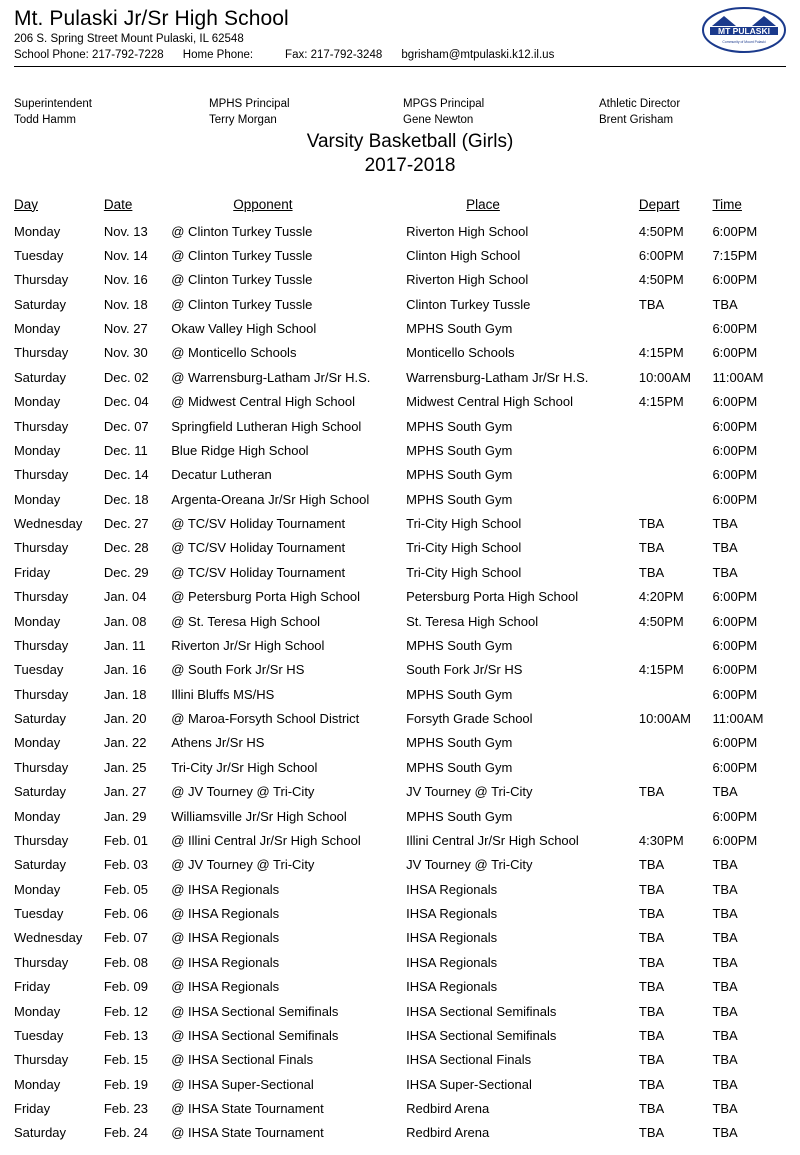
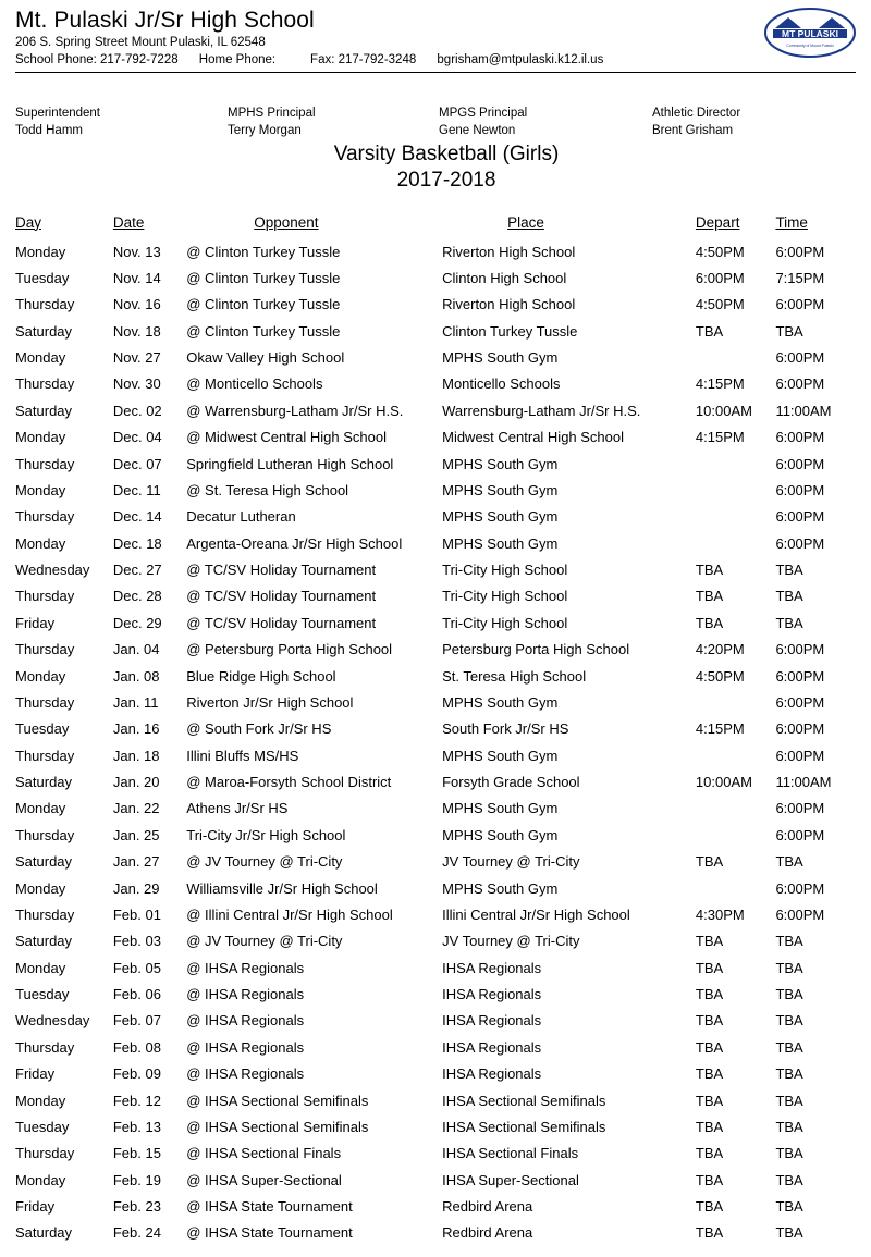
  Mt. Pulaski Jr/Sr High School
  206 S. Spring Street Mount Pulaski, IL 62548
  School Phone: 217-792-7228 Home Phone: Fax: 217-792-3248 bgrisham@mtpulaski.k12.il.us
  MT PULASKI
  Superintendent
  Todd Hamm
  MPHS Principal
  Terry Morgan
  MPGS Principal
  Gene Newton
  Athletic Director
  Brent Grisham
  Varsity Basketball (Girls)
  2017-2018
  Day	Date	Opponent	Place	Depart	Time
  Monday	Nov. 13	@ Clinton Turkey Tussle	Riverton High School	4:50PM	6:00PM
  Tuesday	Nov. 14	@ Clinton Turkey Tussle	Clinton High School	6:00PM	7:15PM
  Thursday	Nov. 16	@ Clinton Turkey Tussle	Riverton High School	4:50PM	6:00PM
  Saturday	Nov. 18	@ Clinton Turkey Tussle	Clinton Turkey Tussle	TBA	TBA
  Monday	Nov. 27	Okaw Valley High School	MPHS South Gym		6:00PM
  Thursday	Nov. 30	@ Monticello Schools	Monticello Schools	4:15PM	6:00PM
  Saturday	Dec. 02	@ Warrensburg-Latham Jr/Sr H.S.	Warrensburg-Latham Jr/Sr H.S.	10:00AM	11:00AM
  Monday	Dec. 04	@ Midwest Central High School	Midwest Central High School	4:15PM	6:00PM
  Thursday	Dec. 07	Springfield Lutheran High School	MPHS South Gym		6:00PM
- Monday	Dec. 11	Blue Ridge High School	MPHS South Gym		6:00PM
+ Monday	Dec. 11	@ St. Teresa High School	MPHS South Gym		6:00PM
  Thursday	Dec. 14	Decatur Lutheran	MPHS South Gym		6:00PM
  Monday	Dec. 18	Argenta-Oreana Jr/Sr High School	MPHS South Gym		6:00PM
  Wednesday	Dec. 27	@ TC/SV Holiday Tournament	Tri-City High School	TBA	TBA
  Thursday	Dec. 28	@ TC/SV Holiday Tournament	Tri-City High School	TBA	TBA
  Friday	Dec. 29	@ TC/SV Holiday Tournament	Tri-City High School	TBA	TBA
  Thursday	Jan. 04	@ Petersburg Porta High School	Petersburg Porta High School	4:20PM	6:00PM
- Monday	Jan. 08	@ St. Teresa High School	St. Teresa High School	4:50PM	6:00PM
+ Monday	Jan. 08	Blue Ridge High School	St. Teresa High School	4:50PM	6:00PM
  Thursday	Jan. 11	Riverton Jr/Sr High School	MPHS South Gym		6:00PM
  Tuesday	Jan. 16	@ South Fork Jr/Sr HS	South Fork Jr/Sr HS	4:15PM	6:00PM
  Thursday	Jan. 18	Illini Bluffs MS/HS	MPHS South Gym		6:00PM
  Saturday	Jan. 20	@ Maroa-Forsyth School District	Forsyth Grade School	10:00AM	11:00AM
  Monday	Jan. 22	Athens Jr/Sr HS	MPHS South Gym		6:00PM
  Thursday	Jan. 25	Tri-City Jr/Sr High School	MPHS South Gym		6:00PM
  Saturday	Jan. 27	@ JV Tourney @ Tri-City	JV Tourney @ Tri-City	TBA	TBA
  Monday	Jan. 29	Williamsville Jr/Sr High School	MPHS South Gym		6:00PM
  Thursday	Feb. 01	@ Illini Central Jr/Sr High School	Illini Central Jr/Sr High School	4:30PM	6:00PM
  Saturday	Feb. 03	@ JV Tourney @ Tri-City	JV Tourney @ Tri-City	TBA	TBA
  Monday	Feb. 05	@ IHSA Regionals	IHSA Regionals	TBA	TBA
  Tuesday	Feb. 06	@ IHSA Regionals	IHSA Regionals	TBA	TBA
  Wednesday	Feb. 07	@ IHSA Regionals	IHSA Regionals	TBA	TBA
  Thursday	Feb. 08	@ IHSA Regionals	IHSA Regionals	TBA	TBA
  Friday	Feb. 09	@ IHSA Regionals	IHSA Regionals	TBA	TBA
  Monday	Feb. 12	@ IHSA Sectional Semifinals	IHSA Sectional Semifinals	TBA	TBA
  Tuesday	Feb. 13	@ IHSA Sectional Semifinals	IHSA Sectional Semifinals	TBA	TBA
  Thursday	Feb. 15	@ IHSA Sectional Finals	IHSA Sectional Finals	TBA	TBA
  Monday	Feb. 19	@ IHSA Super-Sectional	IHSA Super-Sectional	TBA	TBA
  Friday	Feb. 23	@ IHSA State Tournament	Redbird Arena	TBA	TBA
  Saturday	Feb. 24	@ IHSA State Tournament	Redbird Arena	TBA	TBA
